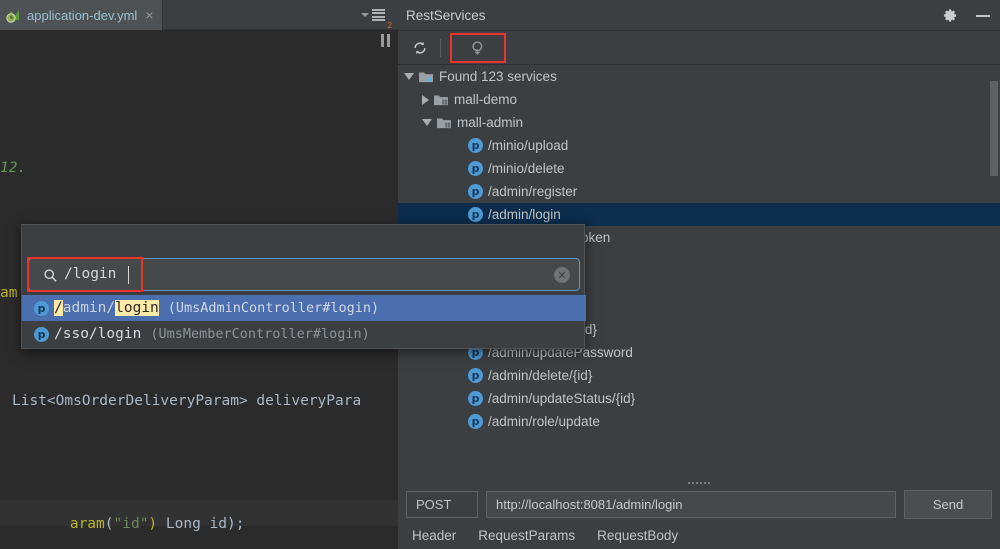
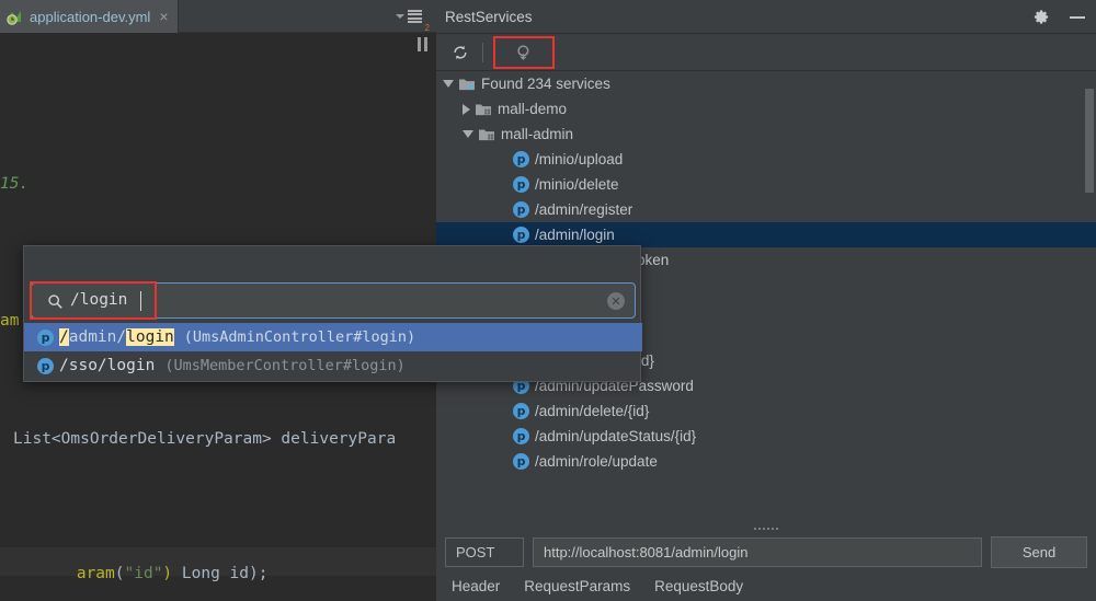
  application-dev.yml
  ×
  2
- 12.
+ 15.
  am
  List<OmsOrderDeliveryParam> deliveryPara
  aram("id") Long id);
  RestServices
- Found 123 services
+ Found 234 services
  mall-demo
  mall-admin
  p
  /minio/upload
  p
  /minio/delete
  p
  /admin/register
  p
  /admin/login
  p
  /admin/updatePassword
  p
  /admin/delete/{id}
  p
  /admin/updateStatus/{id}
  p
  /admin/role/update
  POST
  http://localhost:8081/admin/login
  Send
  Header
  RequestParams
  RequestBody
  /login
  ✕
  p
  /admin/login
  (UmsAdminController#login)
  p
  /sso/login
  (UmsMemberController#login)
